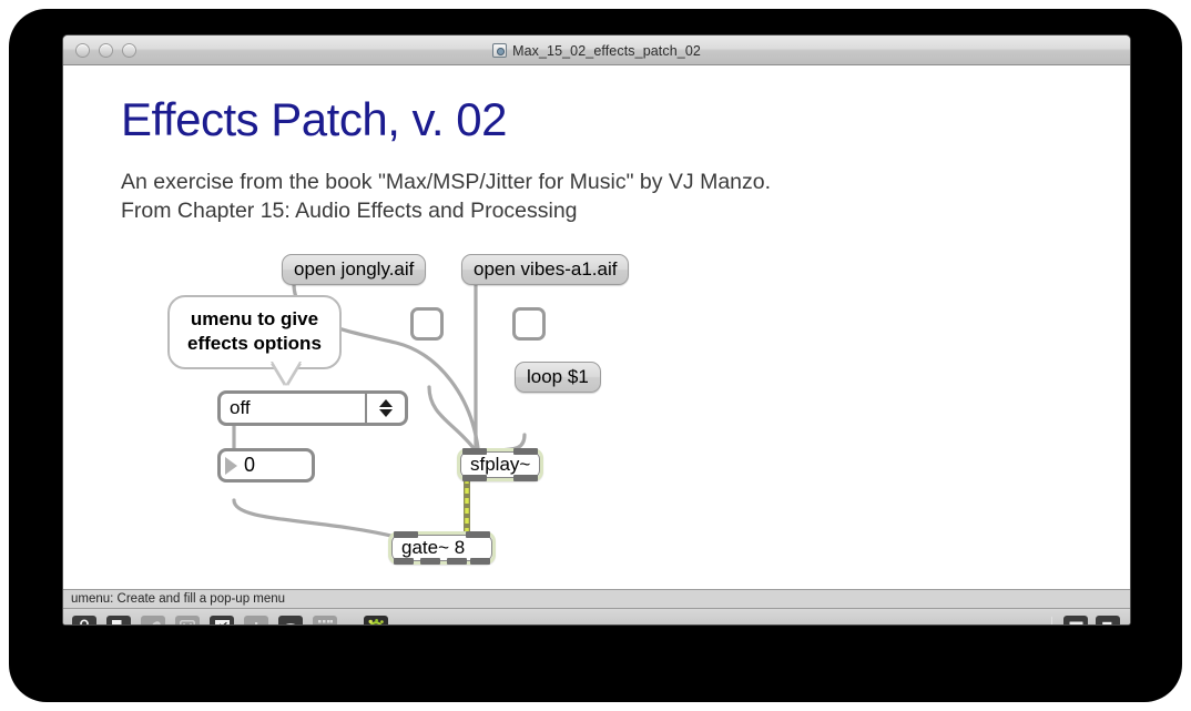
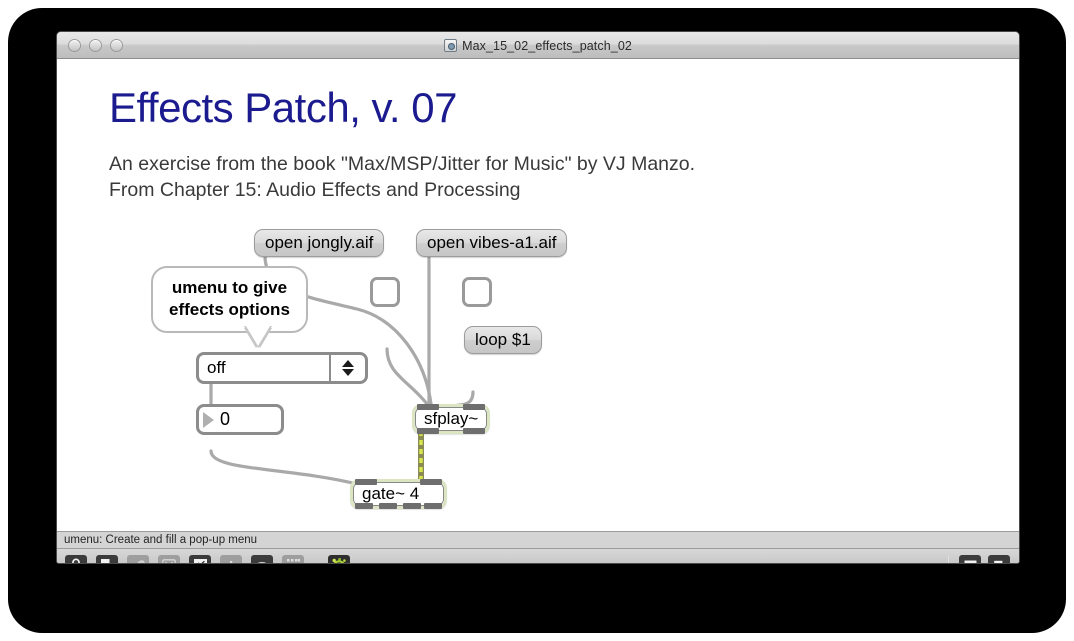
  Max_15_02_effects_patch_02
- Effects Patch, v. 02
+ Effects Patch, v. 07
  An exercise from the book "Max/MSP/Jitter for Music" by VJ Manzo.
  From Chapter 15: Audio Effects and Processing
  open jongly.aif
  open vibes-a1.aif
  loop $1
  umenu to give
  effects options
  off
  0
  sfplay~
- gate~ 8
+ gate~ 4
  umenu: Create and fill a pop-up menu
